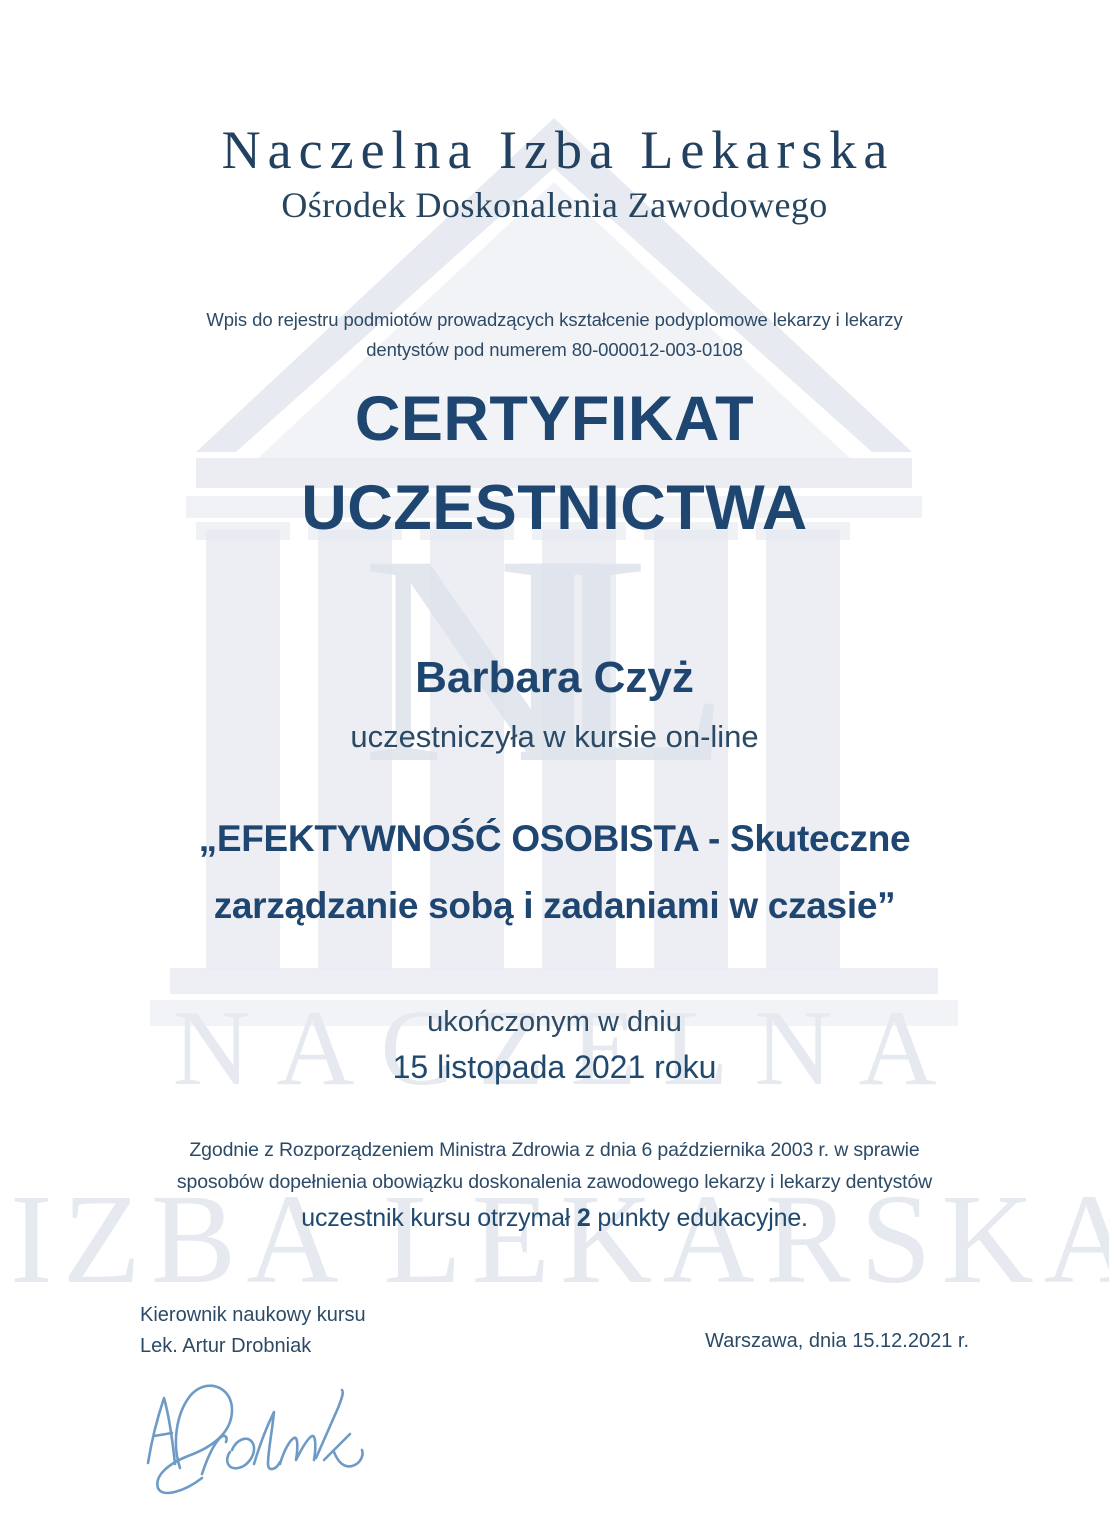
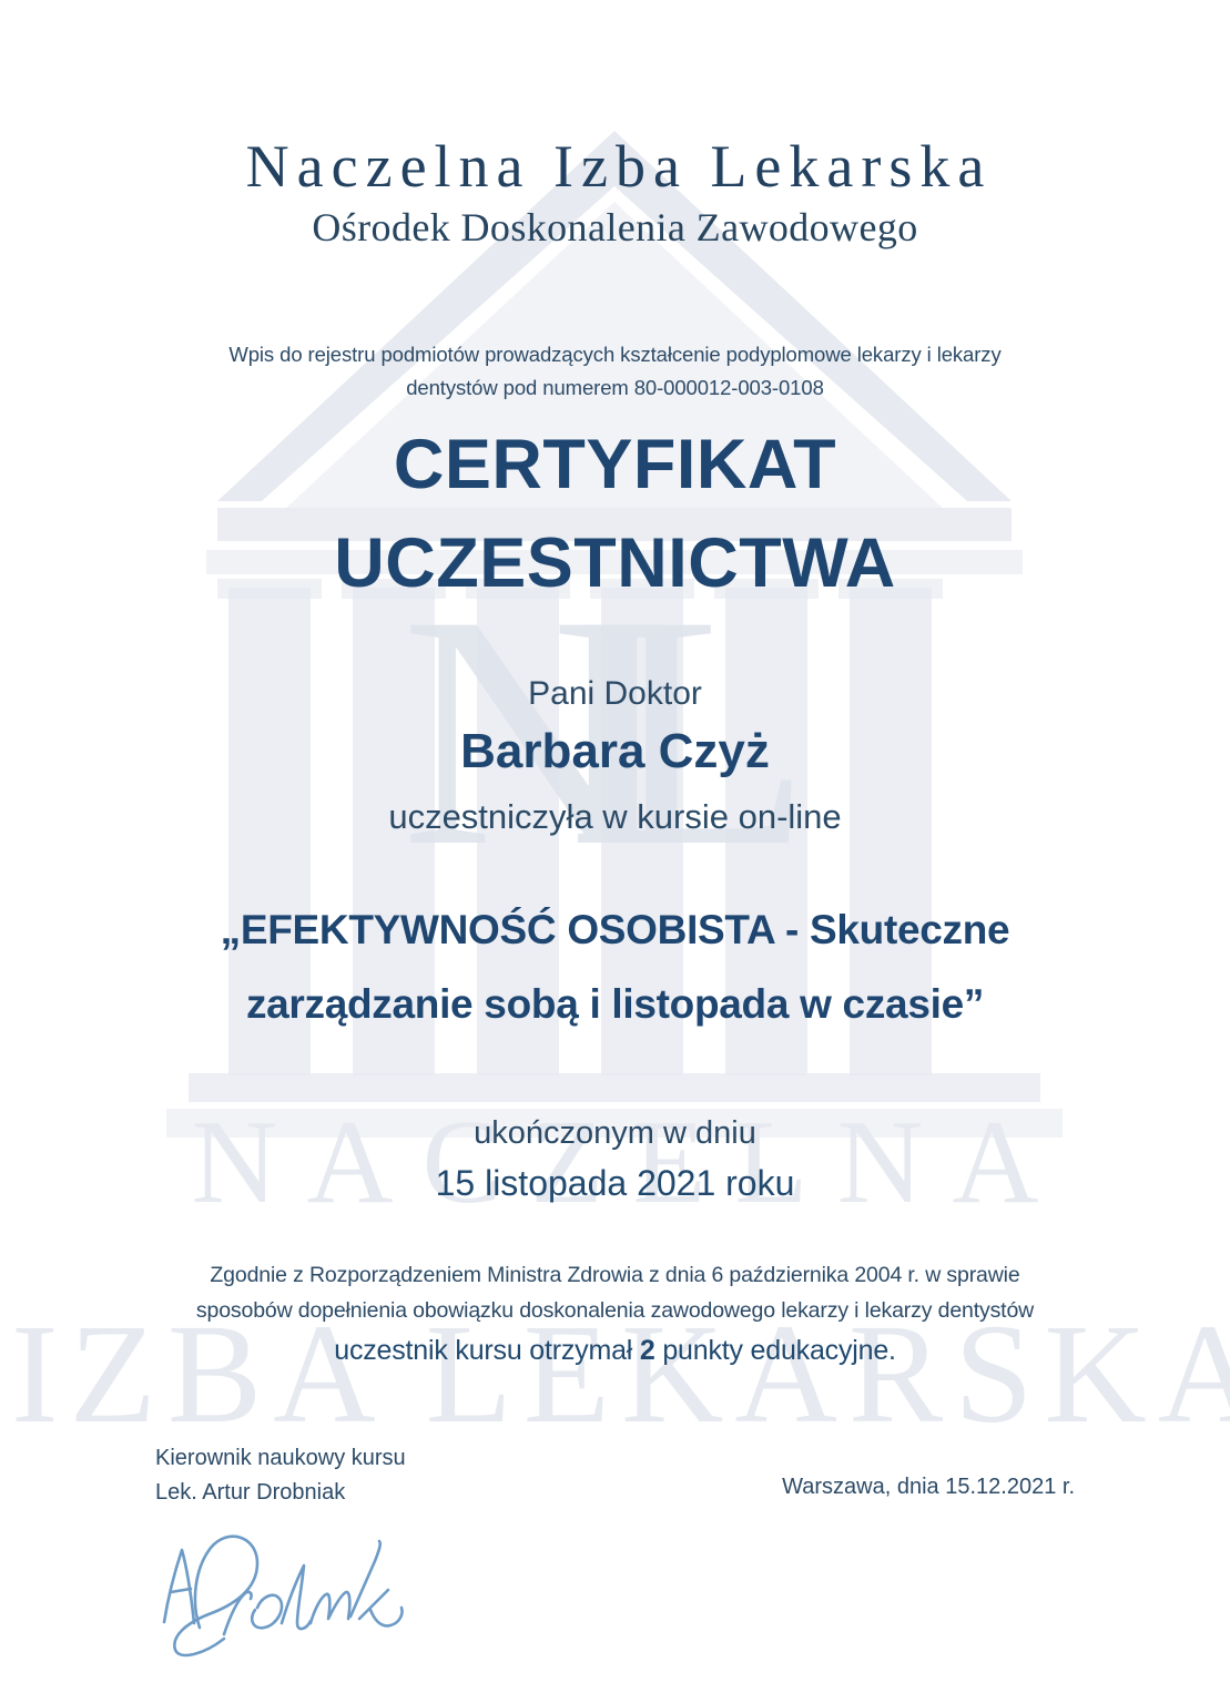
  N
  I
  L
  NACZELNA
  IZBA LEKARSKA
  Naczelna Izba Lekarska
  Ośrodek Doskonalenia Zawodowego
  Wpis do rejestru podmiotów prowadzących kształcenie podyplomowe lekarzy i lekarzy
  dentystów pod numerem 80-000012-003-0108
  CERTYFIKAT
  UCZESTNICTWA
+ Pani Doktor
  Barbara Czyż
  uczestniczyła w kursie on-line
  „EFEKTYWNOŚĆ OSOBISTA - Skuteczne
- zarządzanie sobą i zadaniami w czasie”
+ zarządzanie sobą i listopada w czasie”
  ukończonym w dniu
  15 listopada 2021 roku
- Zgodnie z Rozporządzeniem Ministra Zdrowia z dnia 6 października 2003 r. w sprawie
+ Zgodnie z Rozporządzeniem Ministra Zdrowia z dnia 6 października 2004 r. w sprawie
  sposobów dopełnienia obowiązku doskonalenia zawodowego lekarzy i lekarzy dentystów
  uczestnik kursu otrzymał 2 punkty edukacyjne.
  Kierownik naukowy kursu
  Lek. Artur Drobniak
  Warszawa, dnia 15.12.2021 r.
